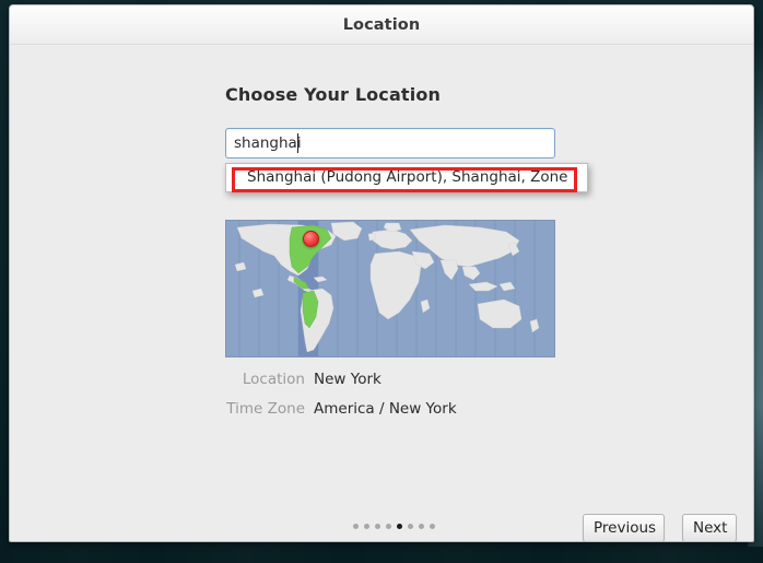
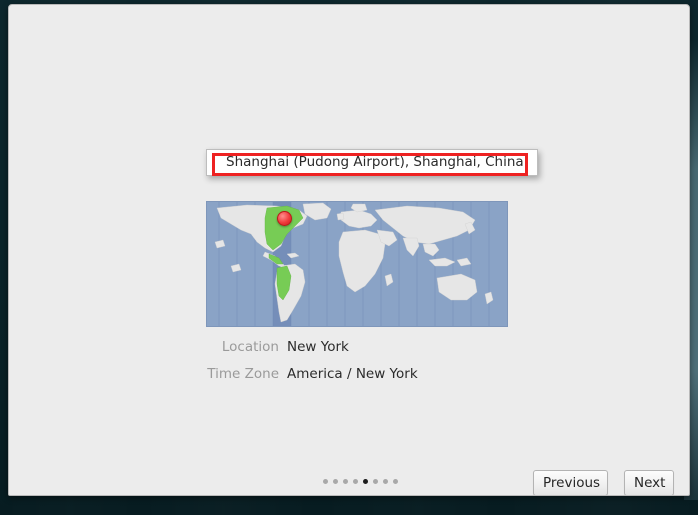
- Location
- Choose Your Location
- shanghai
- Shanghai (Pudong Airport), Shanghai, Zone
+ Shanghai (Pudong Airport), Shanghai, China
  Location New York
  Time Zone America / New York
  Previous
  Next
